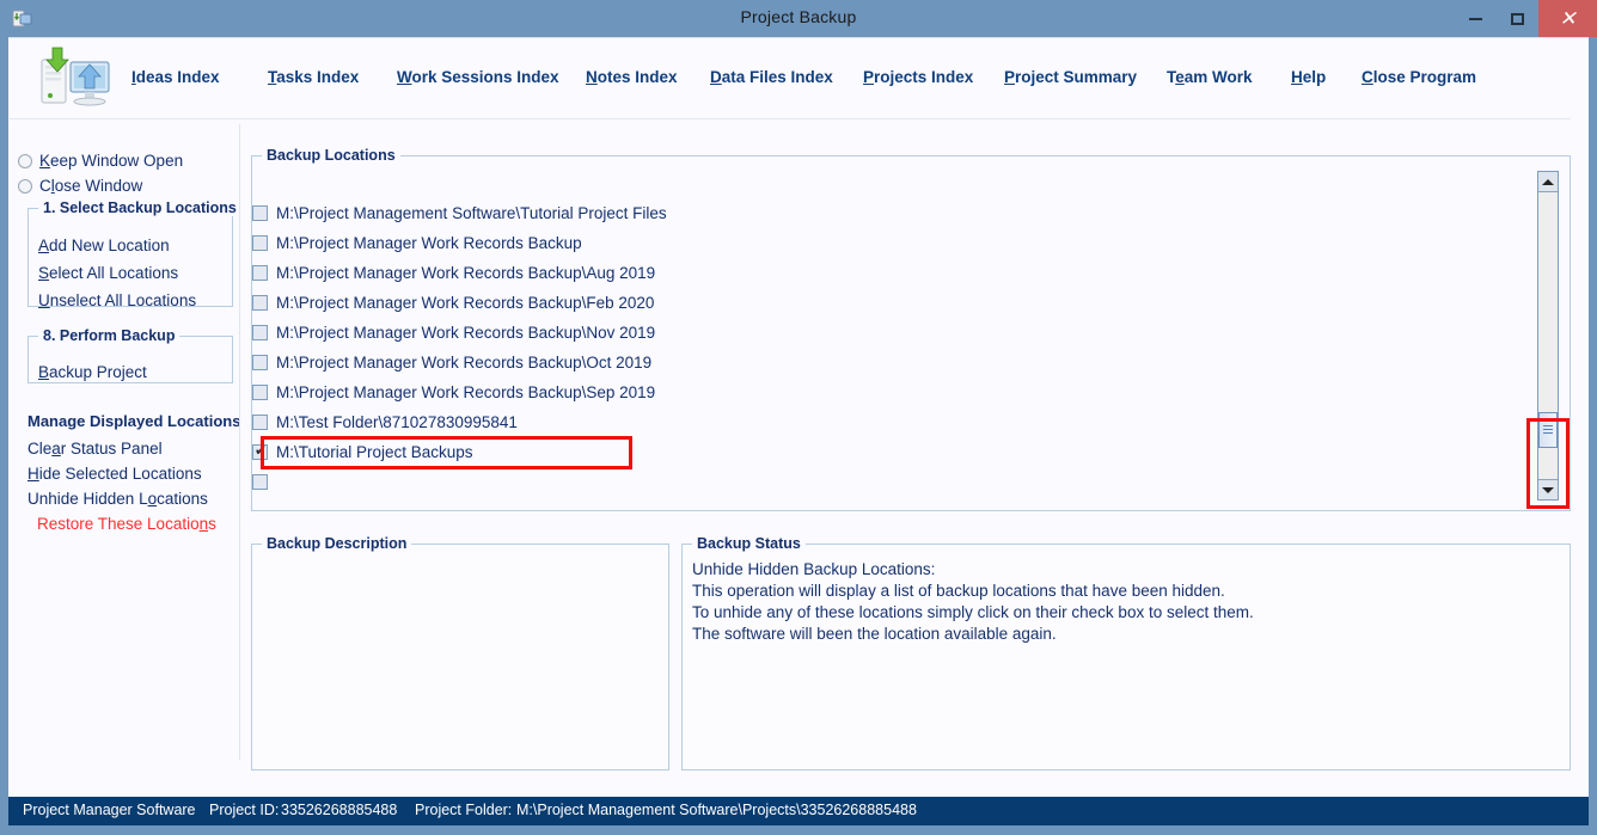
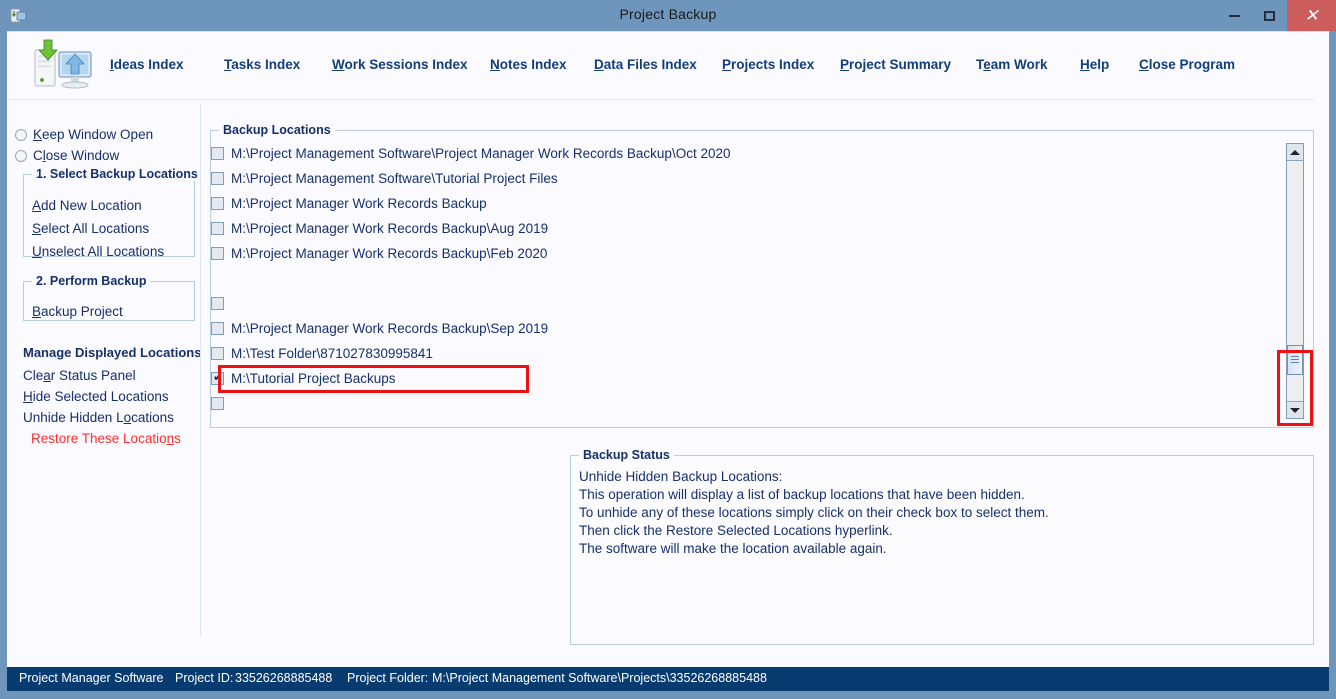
  Project Backup
  ✕
  Ideas Index
  Tasks Index
  Work Sessions Index
  Notes Index
  Data Files Index
  Projects Index
  Project Summary
  Team Work
  Help
  Close Program
  Keep Window Open
  Close Window
  1. Select Backup Locations
  Add New Location
  Select All Locations
  Unselect All Locations
- 8. Perform Backup
+ 2. Perform Backup
  Backup Project
  Manage Displayed Locations
  Clear Status Panel
  Hide Selected Locations
  Unhide Hidden Locations
  Restore These Locations
  Backup Locations
+ M:\Project Management Software\Project Manager Work Records Backup\Oct 2020
  M:\Project Management Software\Tutorial Project Files
  M:\Project Manager Work Records Backup
  M:\Project Manager Work Records Backup\Aug 2019
  M:\Project Manager Work Records Backup\Feb 2020
- M:\Project Manager Work Records Backup\Nov 2019
- M:\Project Manager Work Records Backup\Oct 2019
  M:\Project Manager Work Records Backup\Sep 2019
  M:\Test Folder\871027830995841
  M:\Tutorial Project Backups
- Backup Description
  Backup Status
  Unhide Hidden Backup Locations:
  This operation will display a list of backup locations that have been hidden.
  To unhide any of these locations simply click on their check box to select them.
+ Then click the Restore Selected Locations hyperlink.
- The software will been the location available again.
+ The software will make the location available again.
  Project Manager Software
  Project ID:
  33526268885488
  Project Folder:
  M:\Project Management Software\Projects\33526268885488
